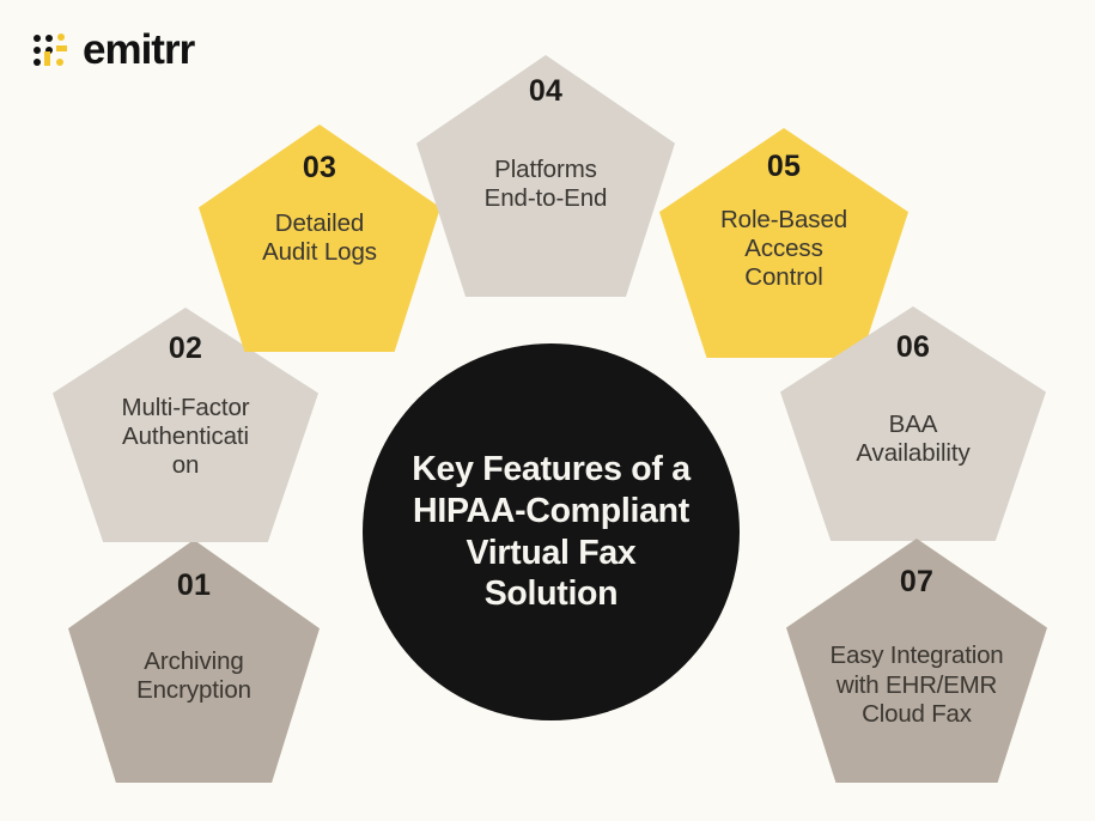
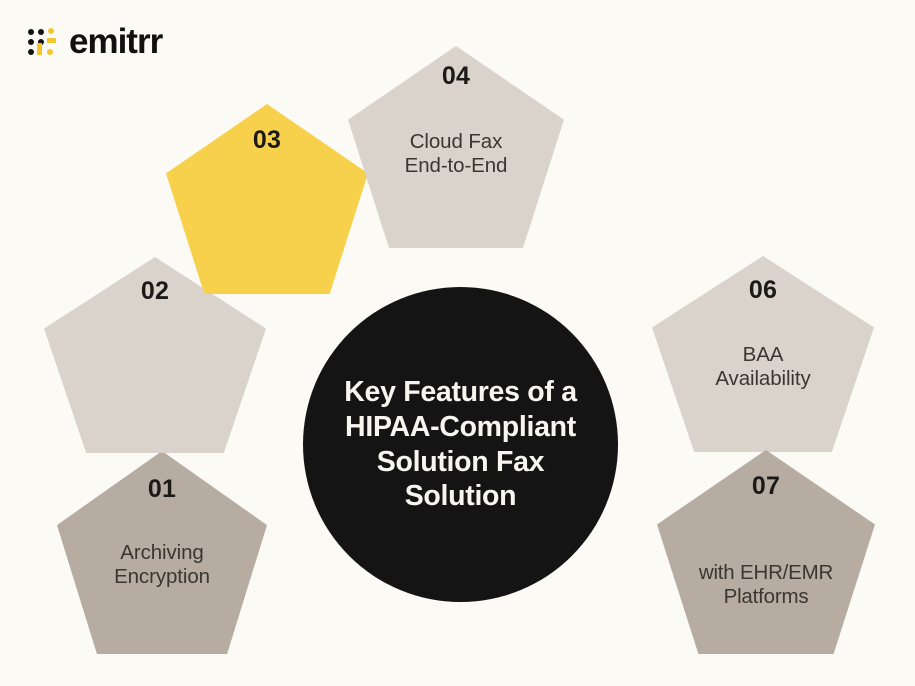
  emitrr
  01
  Archiving
  Encryption
  02
- Multi-Factor
- Authenticati
- on
  03
- Detailed
- Audit Logs
  04
- Platforms
+ Cloud Fax
  End-to-End
- 05
- Role-Based
- Access
- Control
  06
  BAA
  Availability
  07
- Easy Integration
  with EHR/EMR
- Cloud Fax
+ Platforms
- Key Features of a HIPAA-Compliant Virtual Fax Solution
+ Key Features of a HIPAA-Compliant Solution Fax Solution
